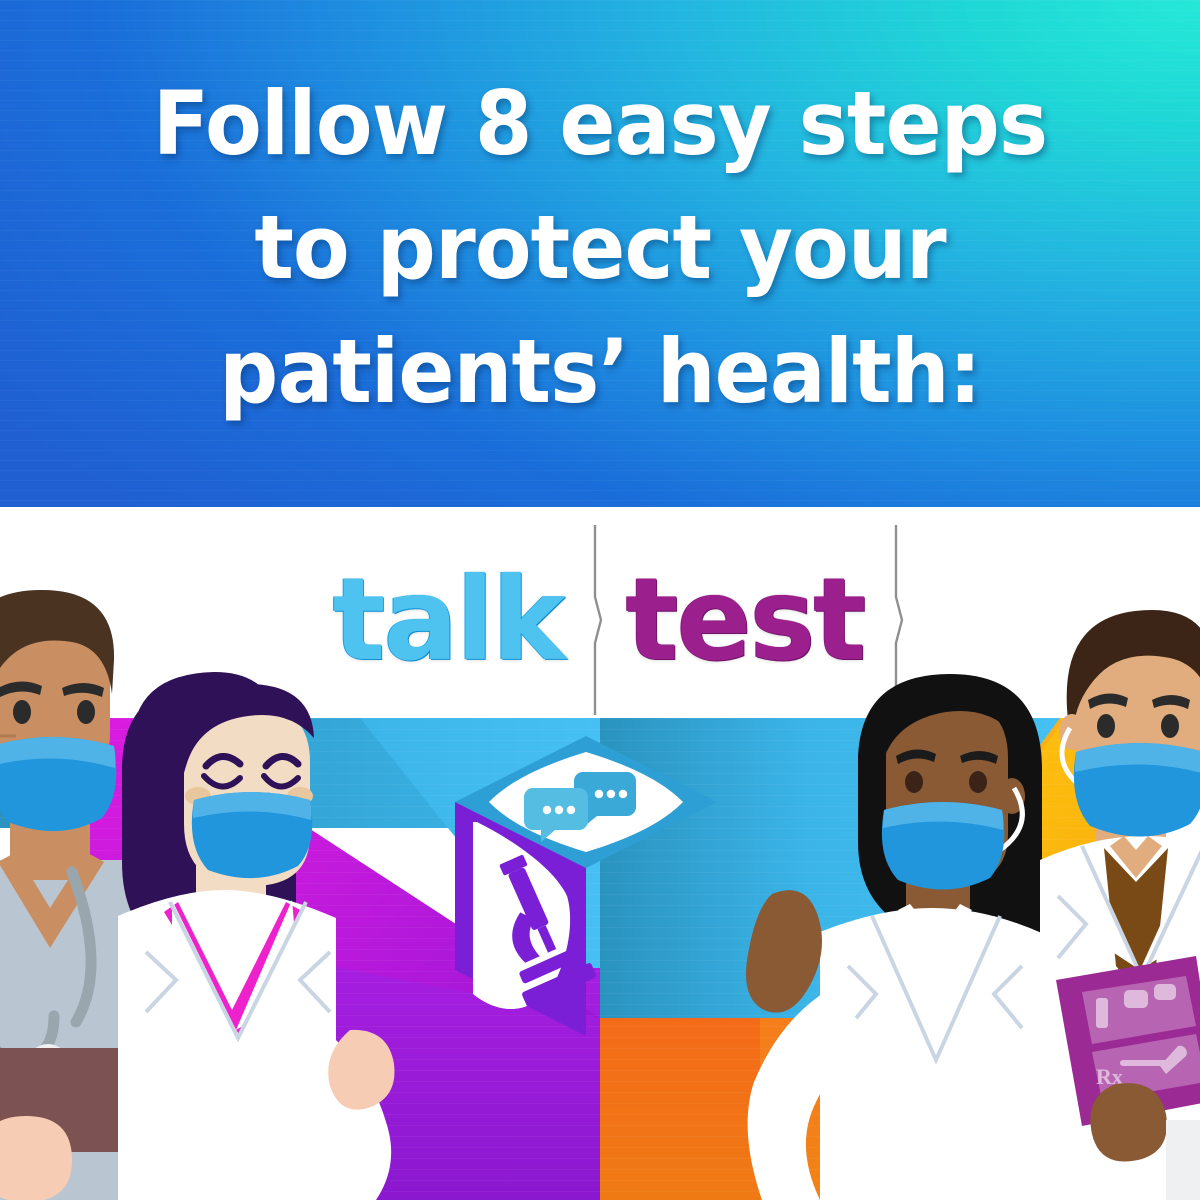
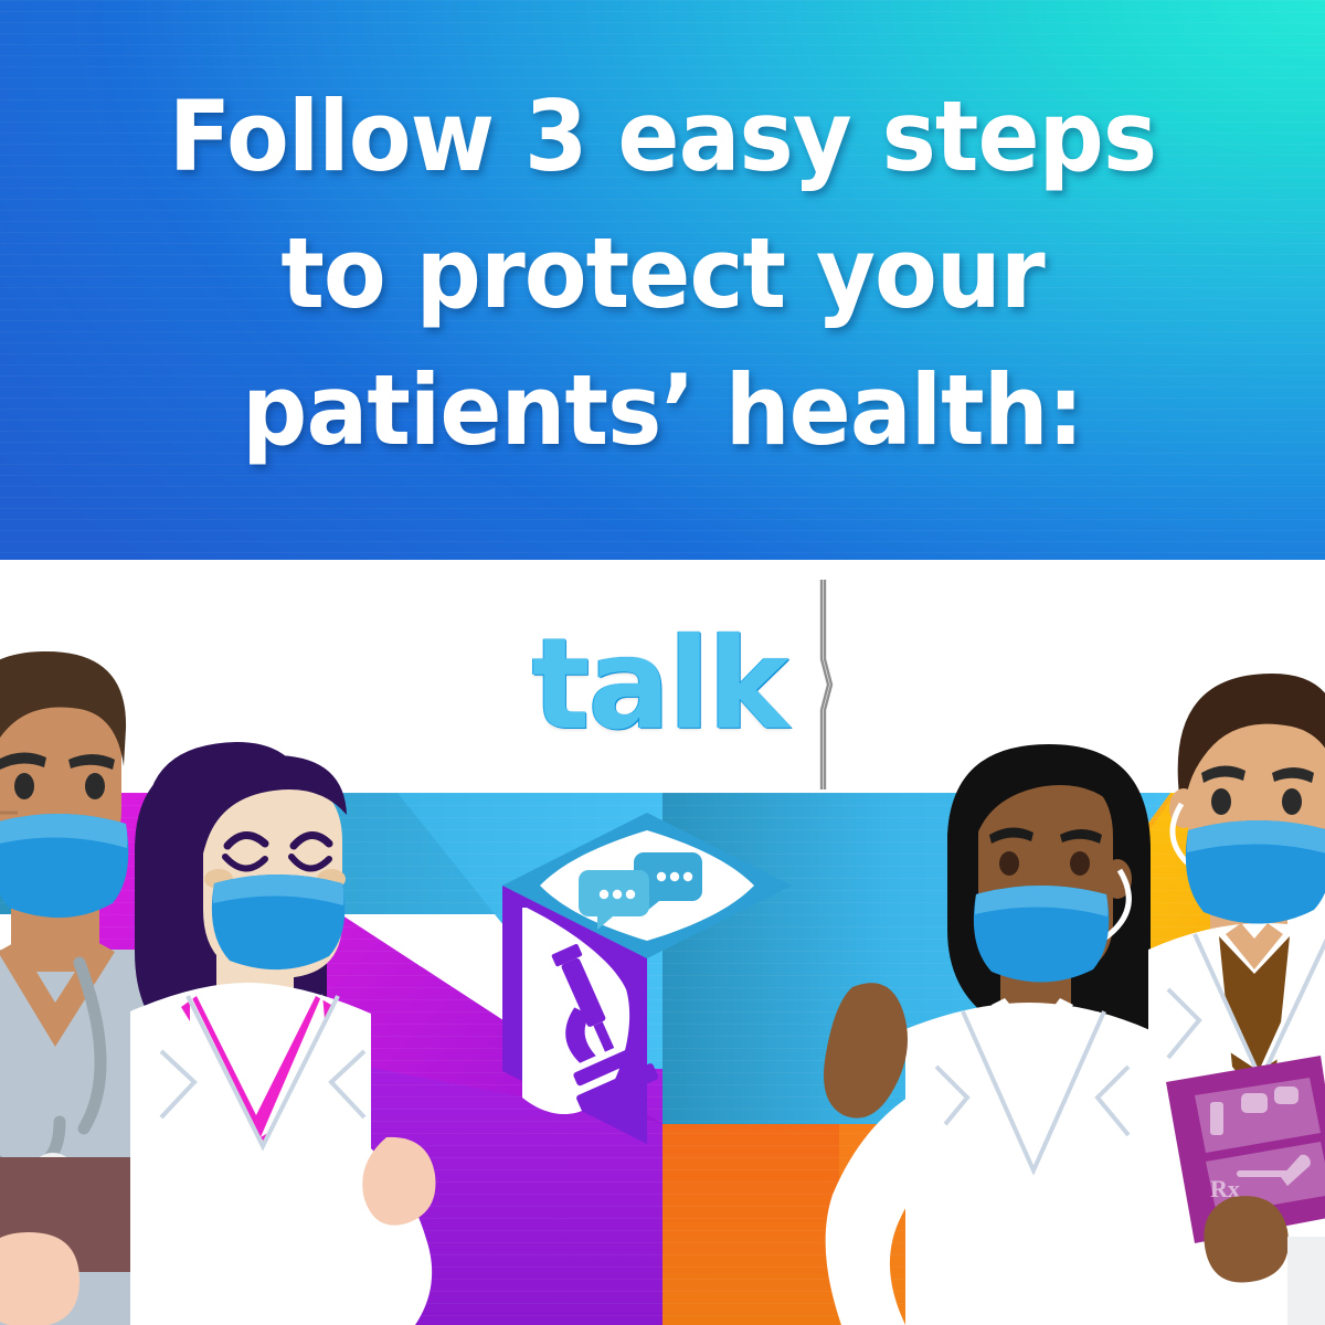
- Follow 8 easy steps
+ Follow 3 easy steps
  to protect your
  patients’ health:
  talk
- test
  Rx
